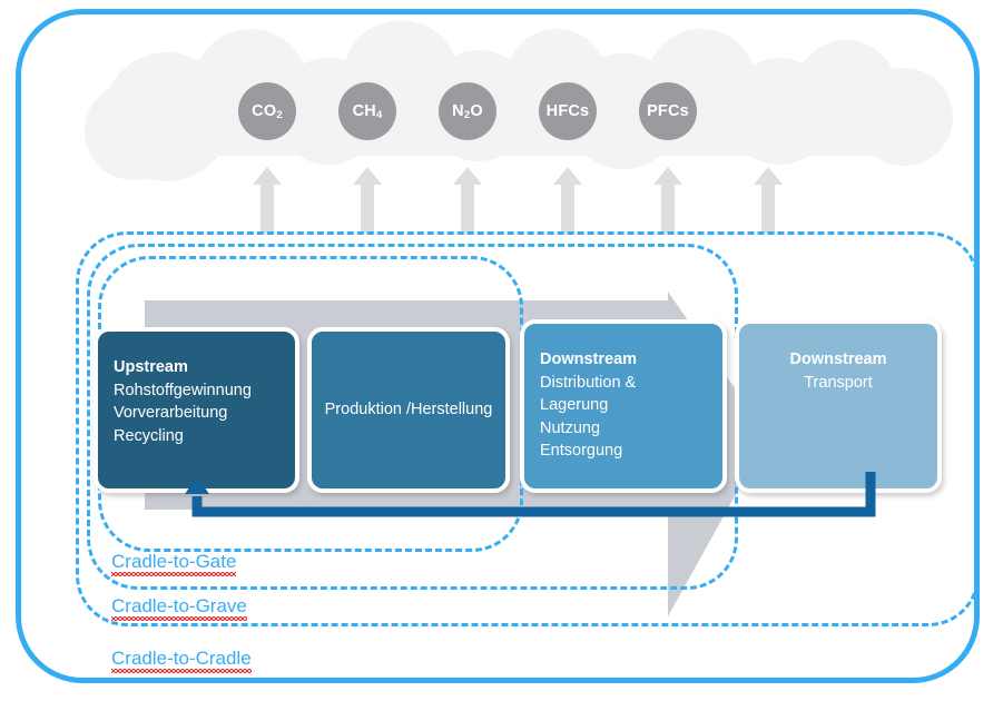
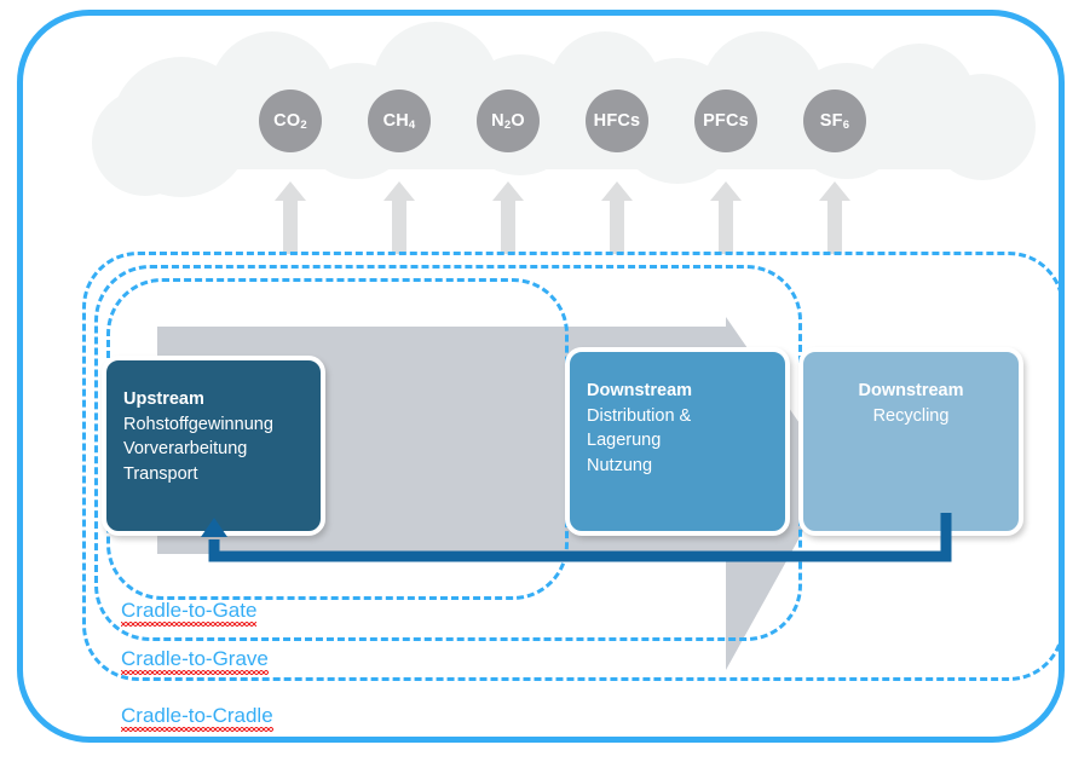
  CO
  2
  CH
  4
  N
  2
  O
  HFCs
  PFCs
+ SF
+ 6
  Upstream
  Rohstoffgewinnung
  Vorverarbeitung
- Recycling
+ Transport
- Produktion /Herstellung
  Downstream
  Distribution & Lagerung
  Nutzung
- Entsorgung
  Downstream
- Transport
+ Recycling
  Cradle-to-Gate
  Cradle-to-Grave
  Cradle-to-Cradle
